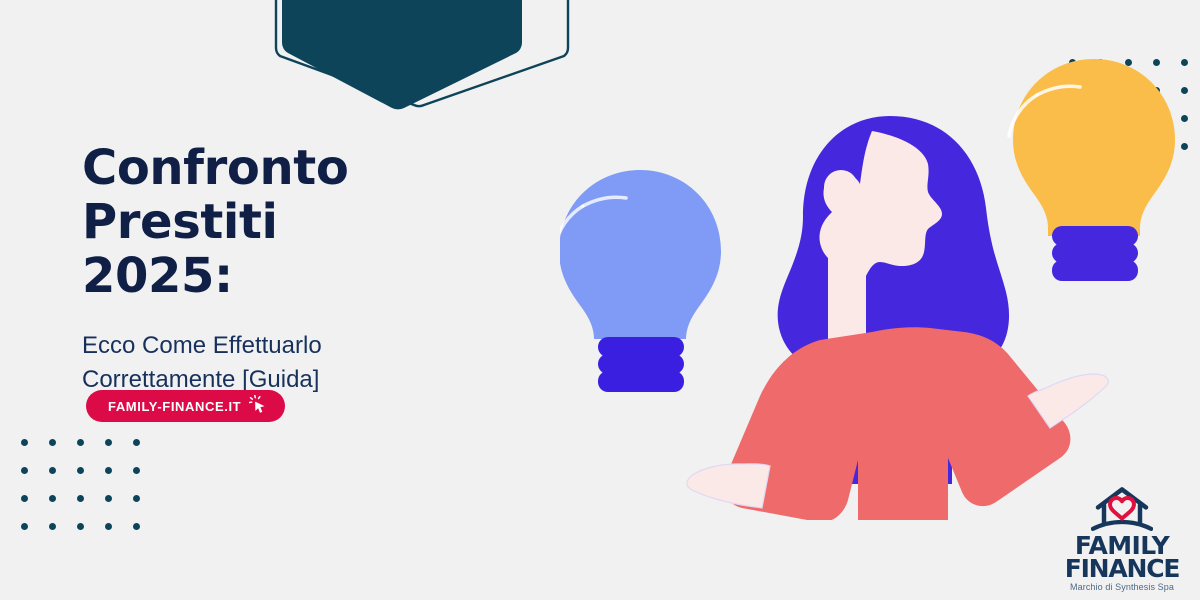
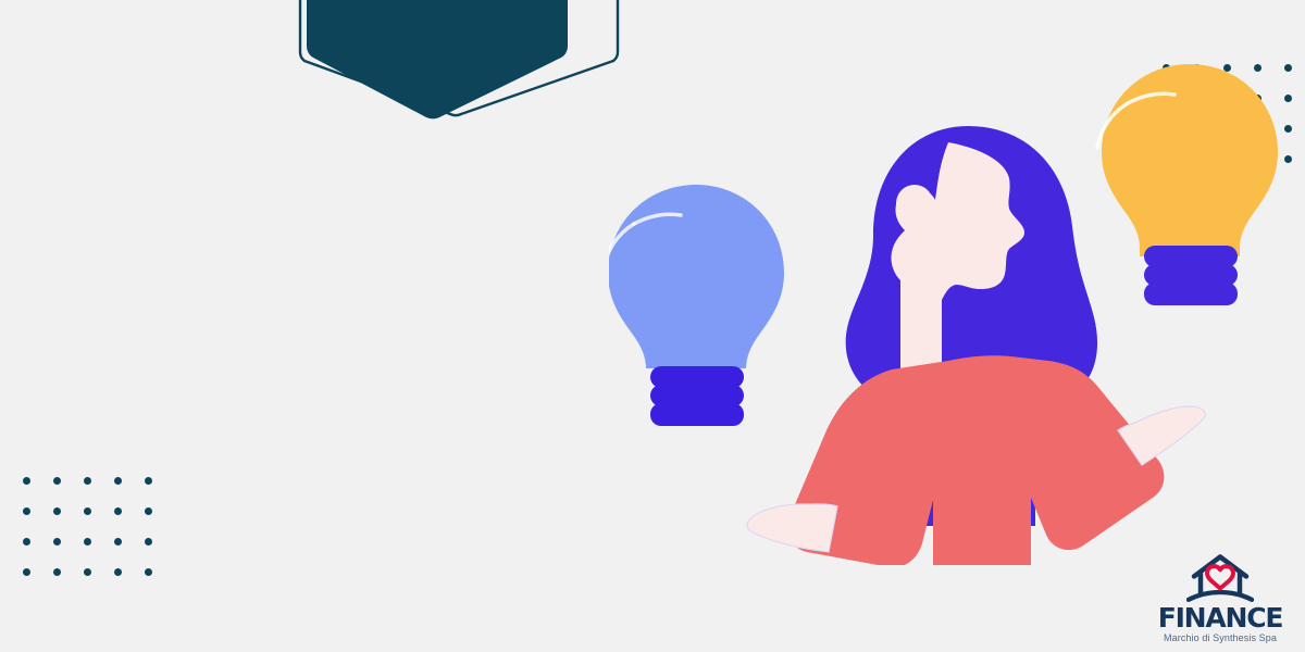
- Confronto Prestiti
- 2025:
- Ecco Come Effettuarlo
- Correttamente [Guida]
- FAMILY-FINANCE.IT
- FAMILY
  FINANCE
  Marchio di Synthesis Spa
